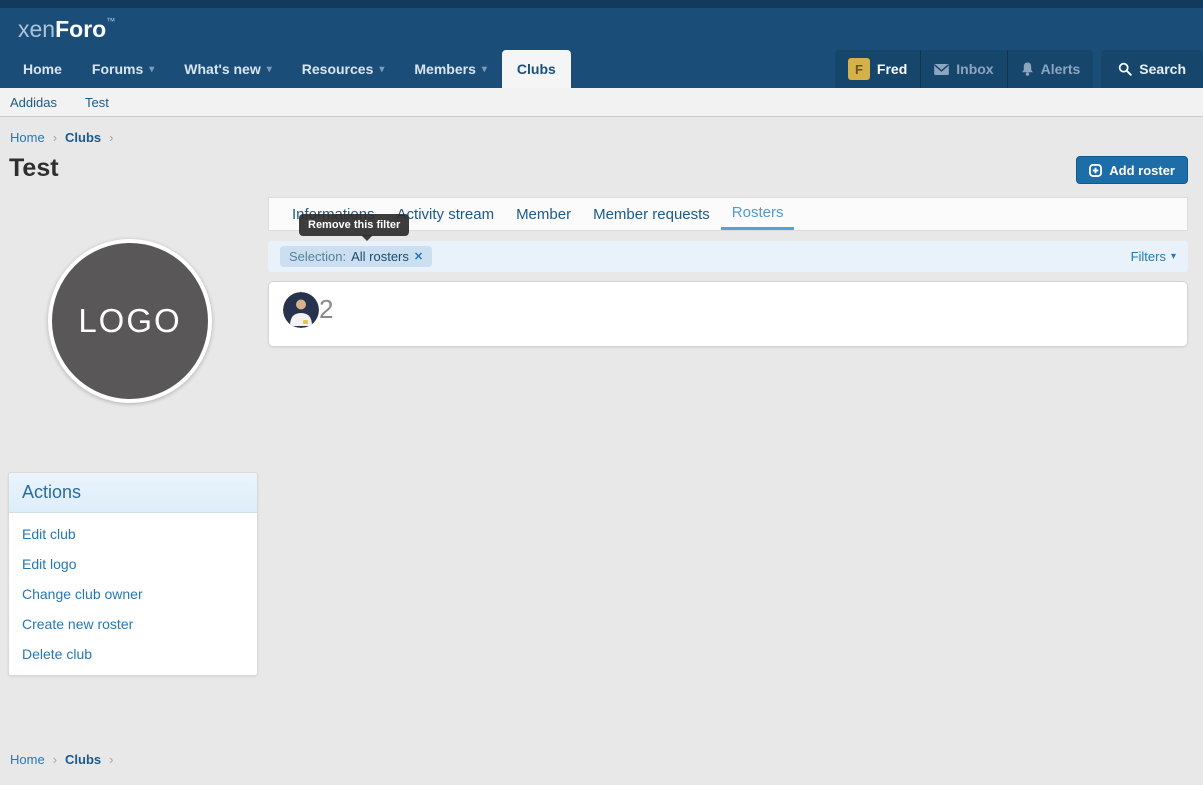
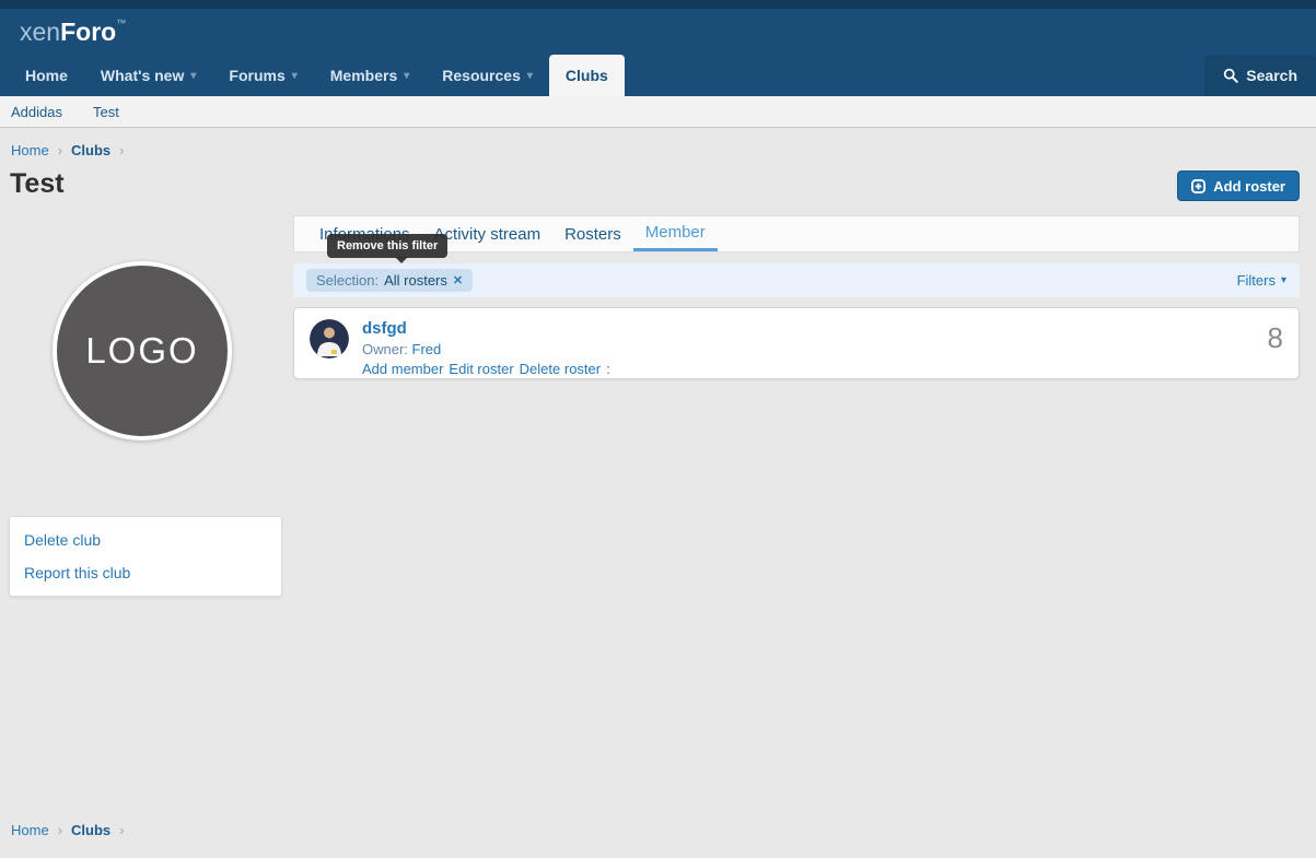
  xenForo™
  Home
- Forums
+ What's new
  ▾
- What's new
+ Forums
  ▾
- Resources
+ Members
  ▾
- Members
+ Resources
  ▾
  Clubs
- F
- Fred
- Inbox
- Alerts
  Search
  Addidas
  Test
  Home
  ›
  Clubs
  ›
  Test
  Add roster
  ctivity stream
- Member
+ Rosters
- Member requests
- Rosters
+ Member
  Remove this filter
  Selection:
  All rosters
  ✕
  Filters
  ▾
+ dsfgd
+ Owner: Fred
+ Add member
+ Edit roster
+ Delete roster
+ :
- 2
+ 8
  LOGO
- Actions
- Edit club
- Edit logo
- Change club owner
- Create new roster
  Delete club
+ Report this club
  Home
  ›
  Clubs
  ›
